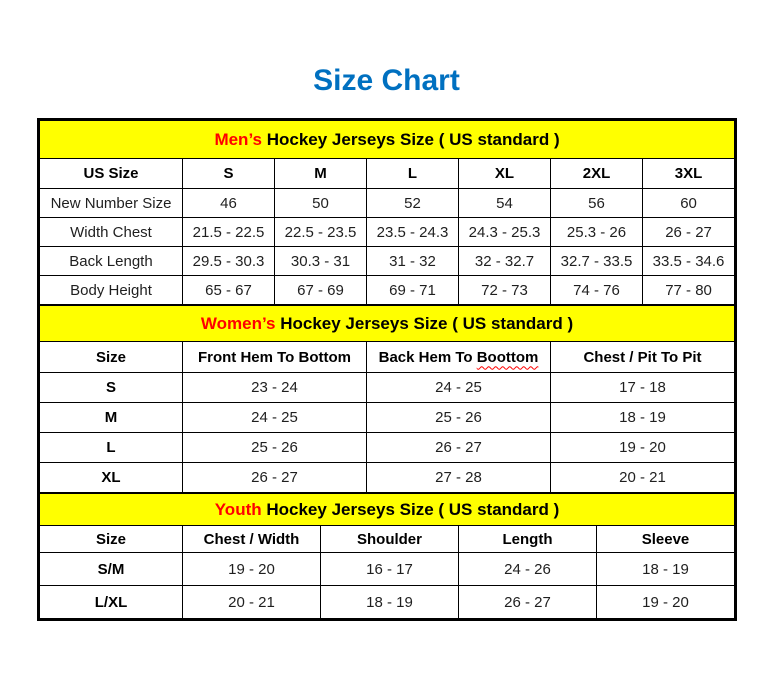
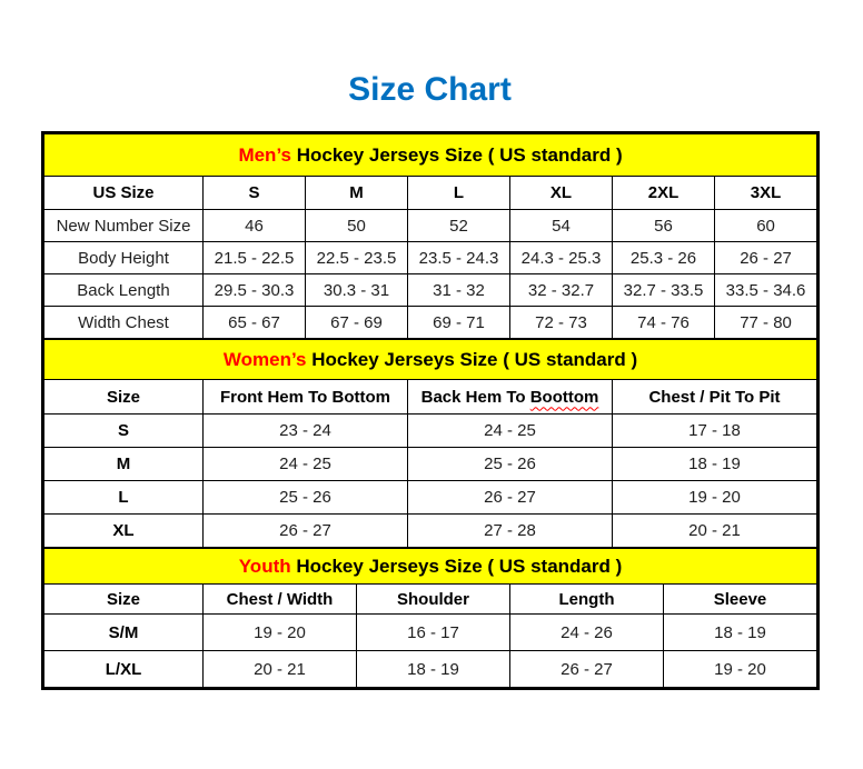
  Size Chart
  Men’s Hockey Jerseys Size ( US standard )
  US Size	S	M	L	XL	2XL	3XL
  New Number Size	46	50	52	54	56	60
- Width Chest	21.5 - 22.5	22.5 - 23.5	23.5 - 24.3	24.3 - 25.3	25.3 - 26	26 - 27
+ Body Height	21.5 - 22.5	22.5 - 23.5	23.5 - 24.3	24.3 - 25.3	25.3 - 26	26 - 27
  Back Length	29.5 - 30.3	30.3 - 31	31 - 32	32 - 32.7	32.7 - 33.5	33.5 - 34.6
- Body Height	65 - 67	67 - 69	69 - 71	72 - 73	74 - 76	77 - 80
+ Width Chest	65 - 67	67 - 69	69 - 71	72 - 73	74 - 76	77 - 80
  Women’s Hockey Jerseys Size ( US standard )
  Size	Front Hem To Bottom	Back Hem To Boottom	Chest / Pit To Pit
  S	23 - 24	24 - 25	17 - 18
  M	24 - 25	25 - 26	18 - 19
  L	25 - 26	26 - 27	19 - 20
  XL	26 - 27	27 - 28	20 - 21
  Youth Hockey Jerseys Size ( US standard )
  Size	Chest / Width	Shoulder	Length	Sleeve
  S/M	19 - 20	16 - 17	24 - 26	18 - 19
  L/XL	20 - 21	18 - 19	26 - 27	19 - 20
